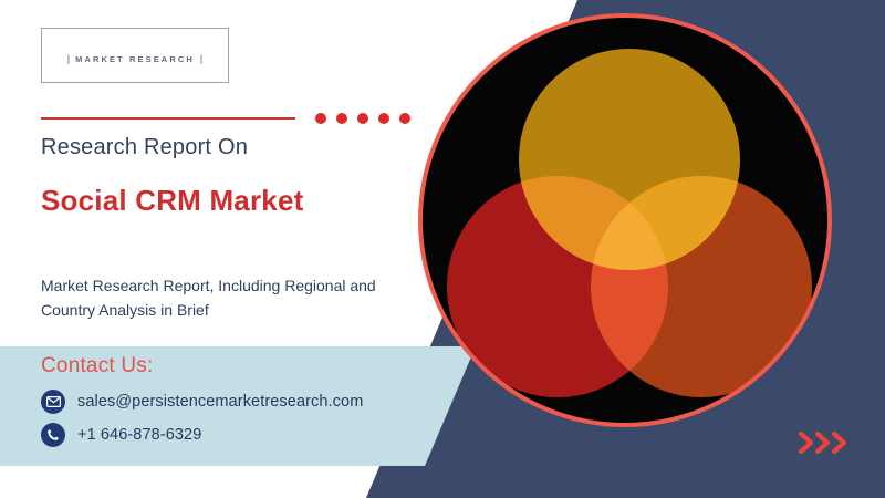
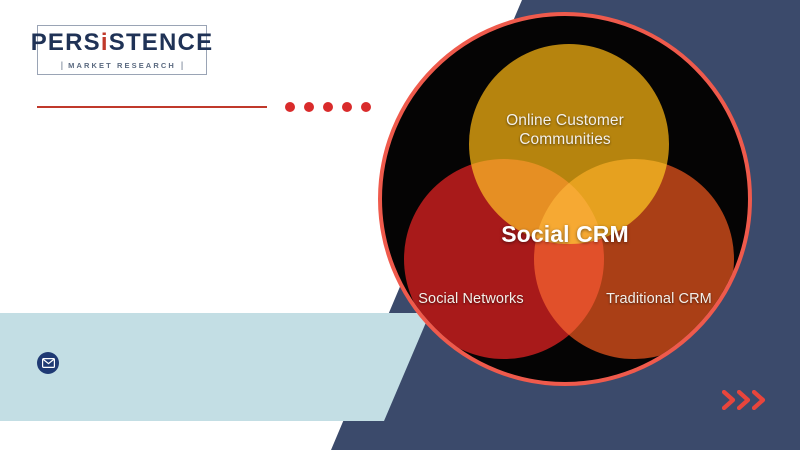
+ Online Customer Communities
+ Social Networks
+ Traditional CRM
+ Social CRM
+ PERSiSTENCE
  |
  MARKET RESEARCH
  |
- Research Report On
- Social CRM Market
- Market Research Report, Including Regional and Country Analysis in Brief
- Contact Us:
- sales@persistencemarketresearch.com
- +1 646-878-6329
